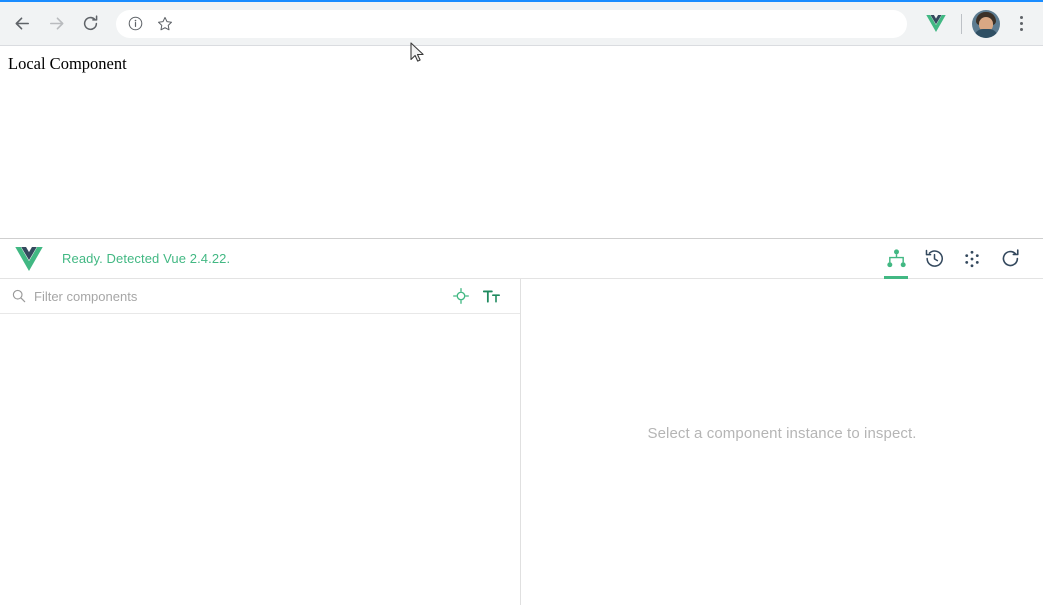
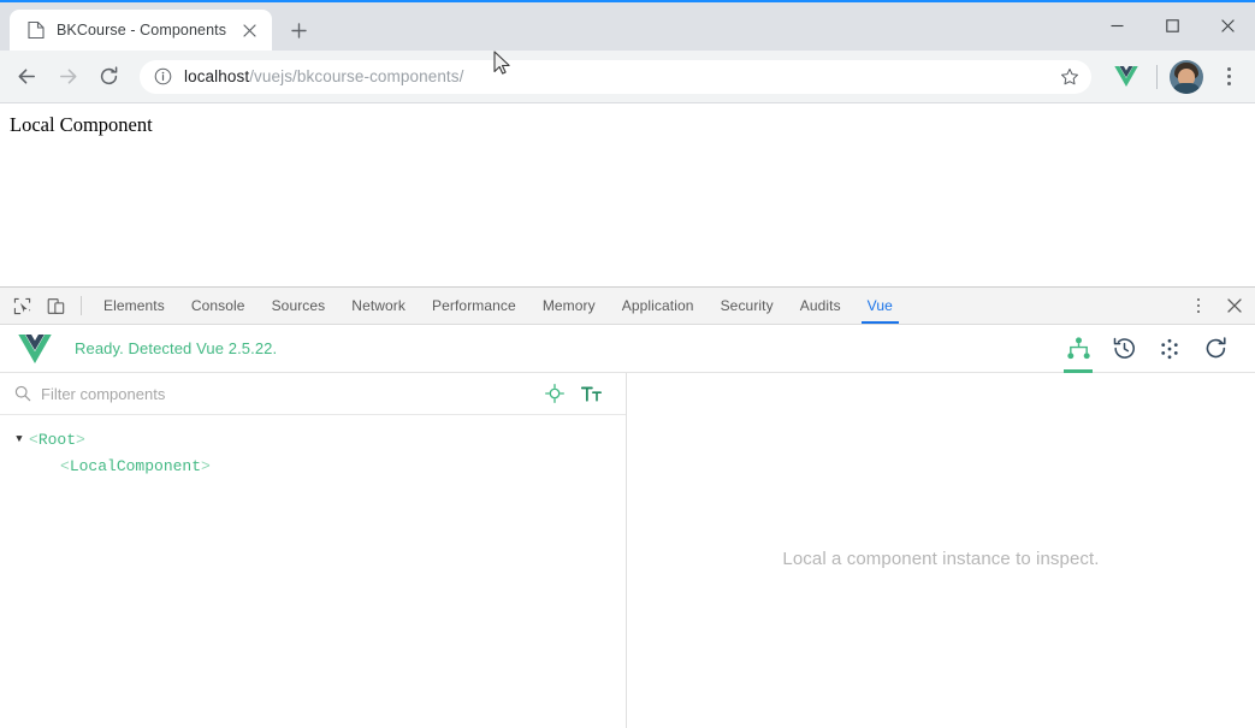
+ BKCourse - Components
+ localhost/vuejs/bkcourse-components/
  Local Component
+ Elements
+ Console
+ Sources
+ Network
+ Performance
+ Memory
+ Application
+ Security
+ Audits
+ Vue
- Ready. Detected Vue 2.4.22.
+ Ready. Detected Vue 2.5.22.
  Filter components
+ ▼
+ <Root>
+ <LocalComponent>
- Select a component instance to inspect.
+ Local a component instance to inspect.
